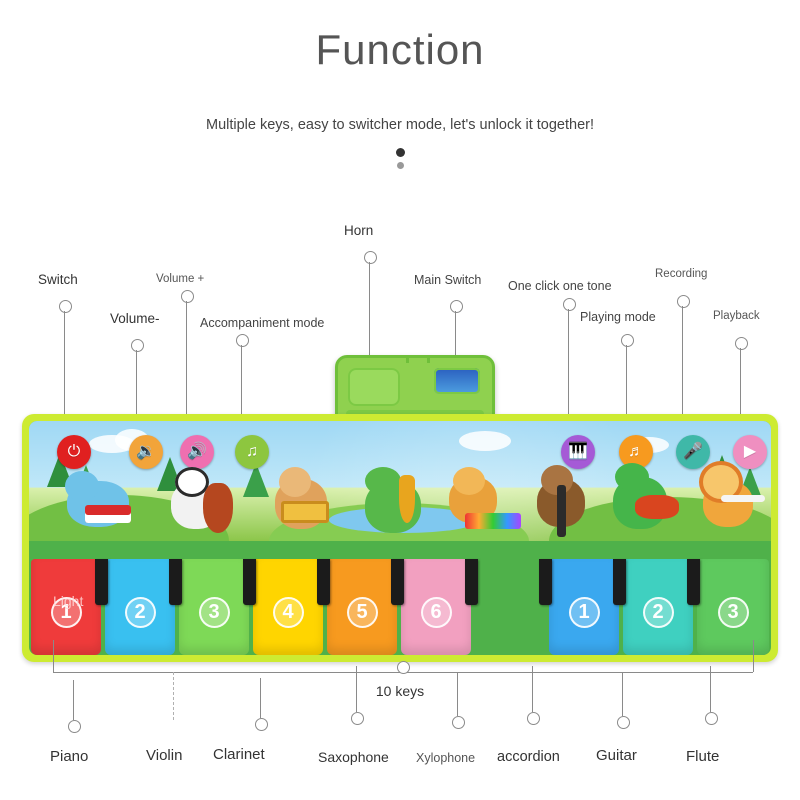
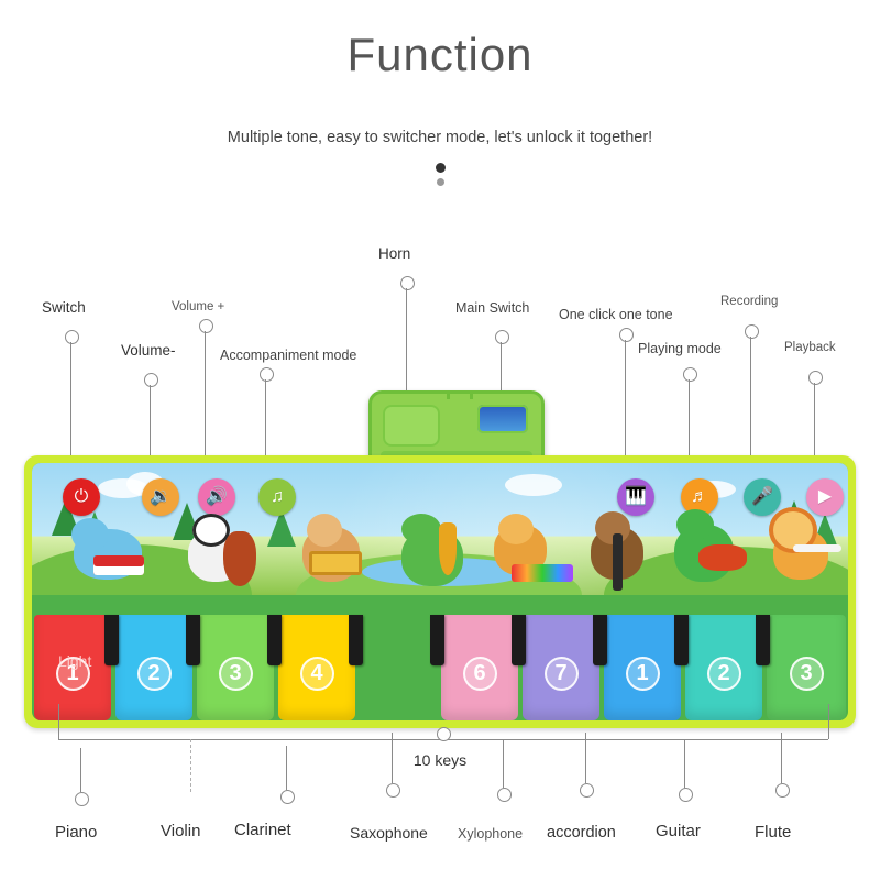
  Function
- Multiple keys, easy to switcher mode, let's unlock it together!
+ Multiple tone, easy to switcher mode, let's unlock it together!
  Switch
  Volume-
  Volume +
  Accompaniment mode
  Horn
  Main Switch
  One click one tone
  Playing mode
  Recording
  Playback
  ⏻
  🔉
  🔊
  ♫
  🎹
  ♬
  🎤
  ▶
  1
  2
  3
  4
- 5
  6
+ 7
  1
  2
  3
  Light
  10 keys
  Piano
  Violin
  Clarinet
  Saxophone
  Xylophone
  accordion
  Guitar
  Flute
